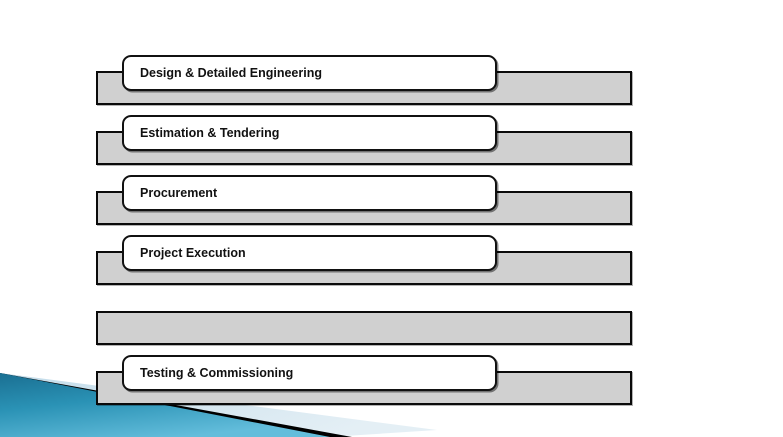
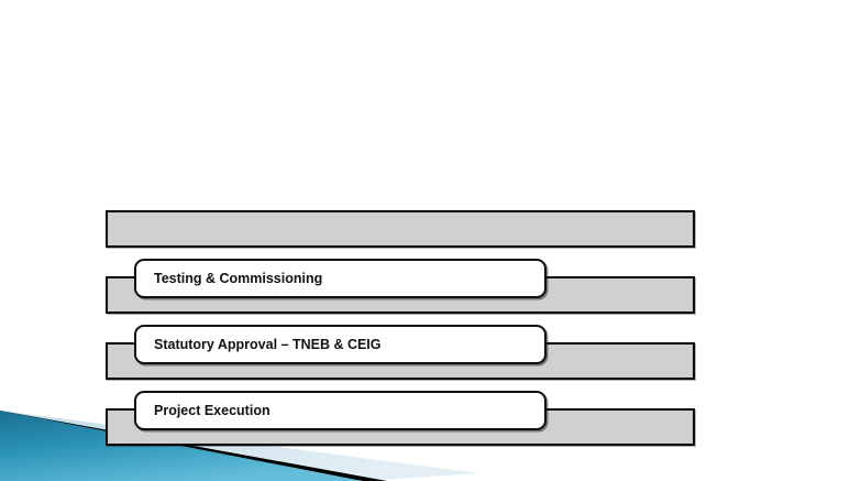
- Design & Detailed Engineering
- Estimation & Tendering
- Procurement
- Project Execution
+ Testing & Commissioning
+ Statutory Approval – TNEB & CEIG
- Testing & Commissioning
+ Project Execution
